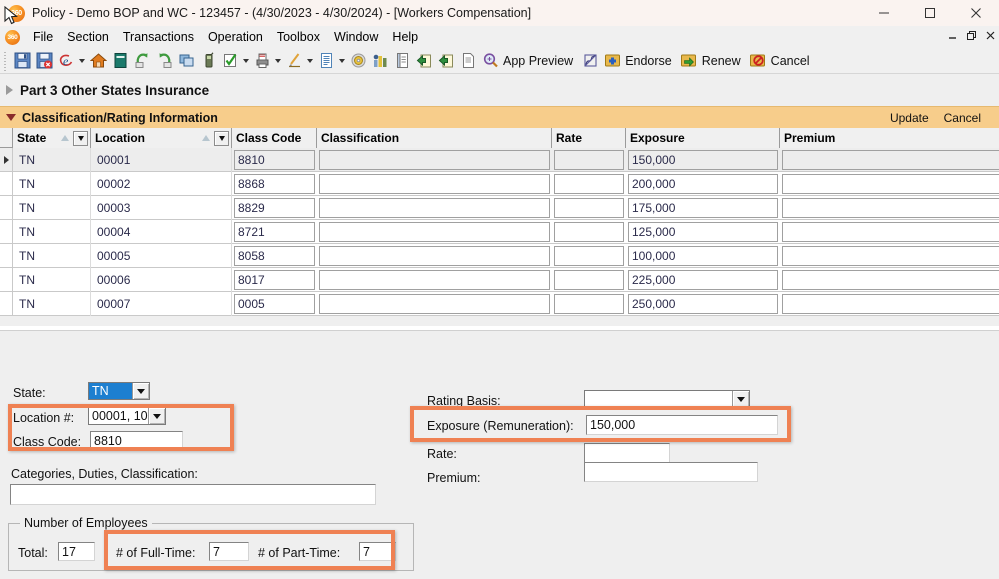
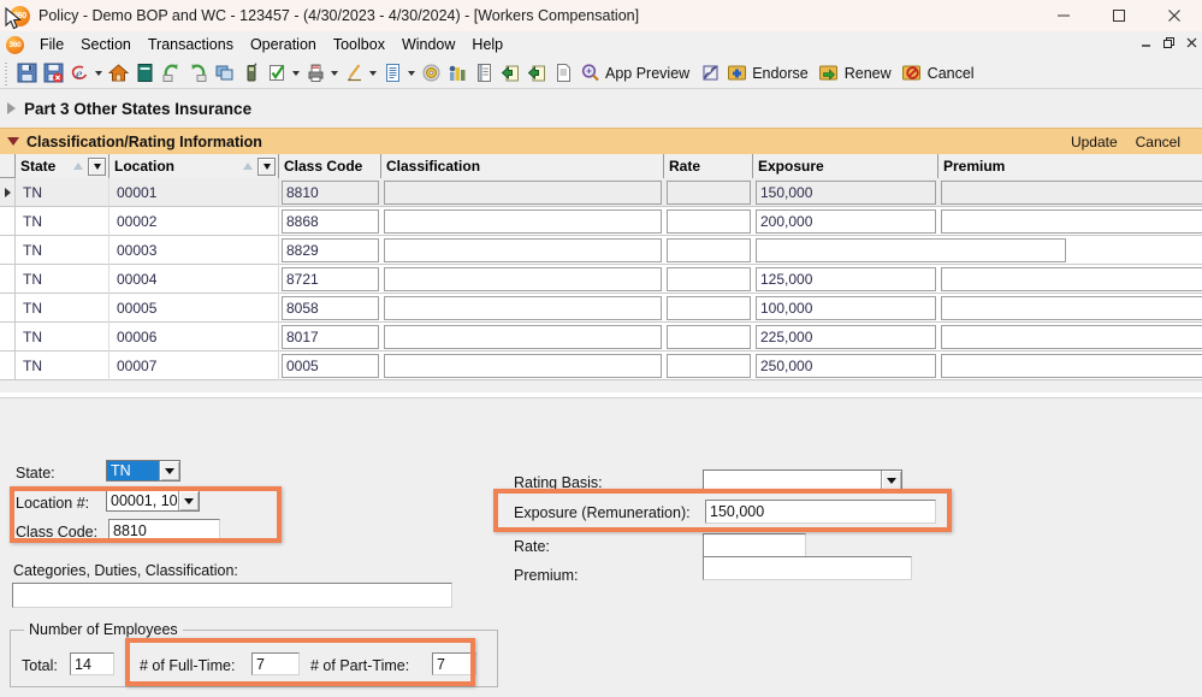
  Policy - Demo BOP and WC - 123457 - (4/30/2023 - 4/30/2024) - [Workers Compensation]
  File
  Section
  Transactions
  Operation
  Toolbox
  Window
  Help
  e
  App Preview
  Endorse
  Renew
  Cancel
  Part 3 Other States Insurance
  Classification/Rating Information
  Update
  Cancel
  State
  Location
  Class Code
  Classification
  Rate
  Exposure
  Premium
  TN
  00001
  8810
  150,000
  TN
  00002
  8868
  200,000
  TN
  00003
  8829
- 175,000
  TN
  00004
  8721
  125,000
  TN
  00005
  8058
  100,000
  TN
  00006
  8017
  225,000
  TN
  00007
  0005
  250,000
  State:
  TN
  Location #:
  00001, 10
  Class Code:
  8810
  Categories, Duties, Classification:
  Rating Basis:
  Exposure (Remuneration):
  150,000
  Rate:
  Premium:
  Number of Employees
  Total:
- 17
+ 14
  # of Full-Time:
  7
  # of Part-Time:
  7
